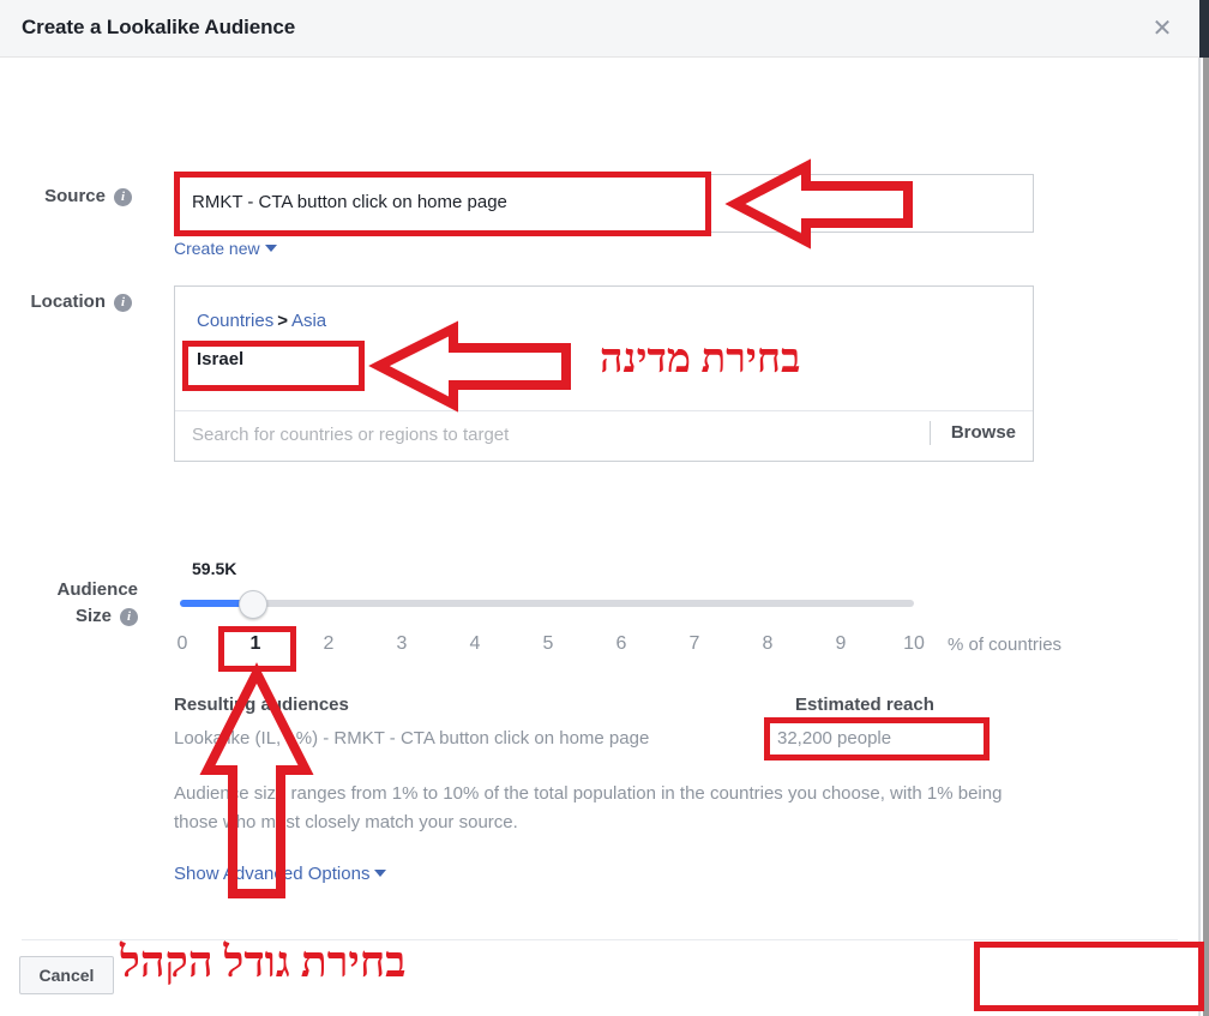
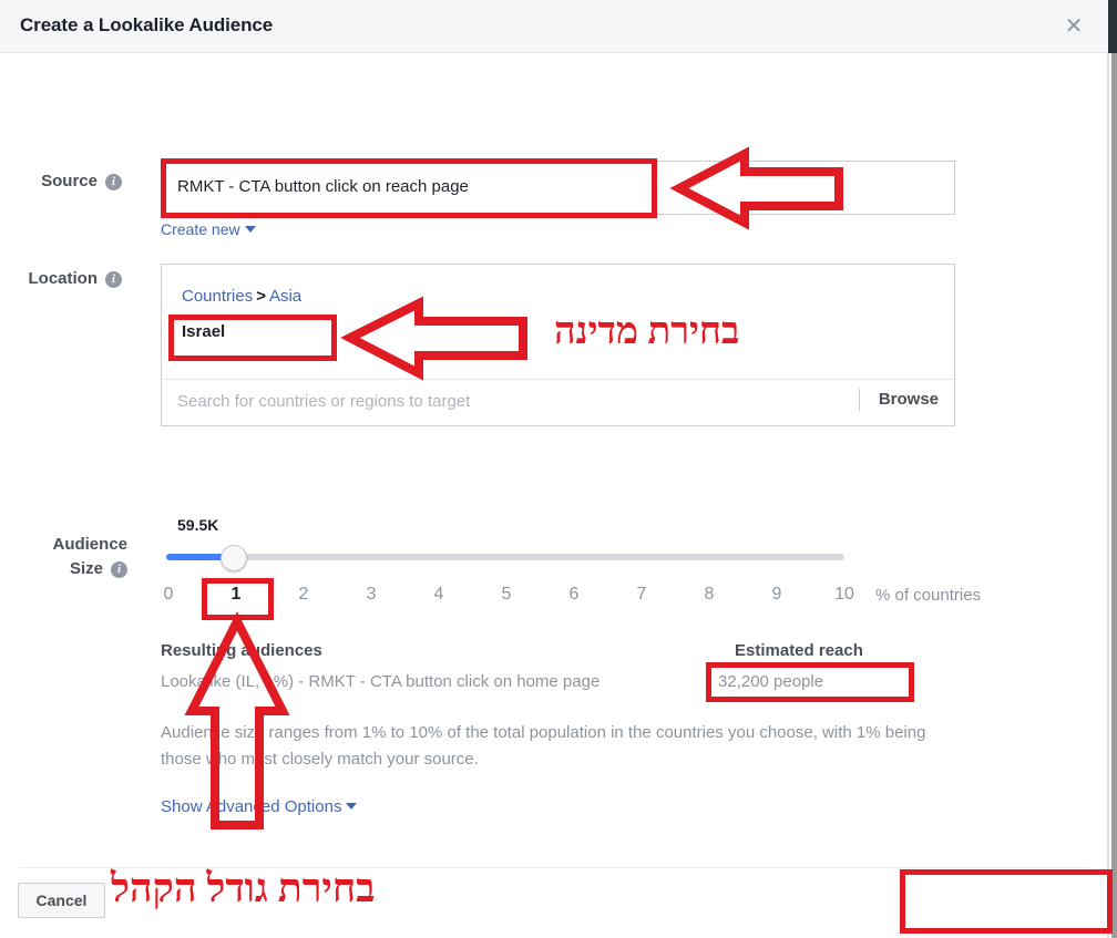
  Create a Lookalike Audience
  ✕
  Source i
- RMKT - CTA button click on home page
+ RMKT - CTA button click on reach page
  Create new
  Location i
  Countries > Asia
  Israel
  Search for countries or regions to target
  Browse
  Audience
  Size i
  59.5K
  0
  1
  2
  3
  4
  5
  6
  7
  8
  9
  10
  % of countries
  Resultig adiences
  Lookake (IL,%) - RMKT - CTA button click on home page
  Estimated reach
  32,200 people
  Audiene siz ranges from 1% to 10% of the total population in the countries you choose, with 1% being thoseho mst closely match your source.
  Showdvaned Options
  Cancel
  בחירת מדינה
  בחירת גודל הקהל
